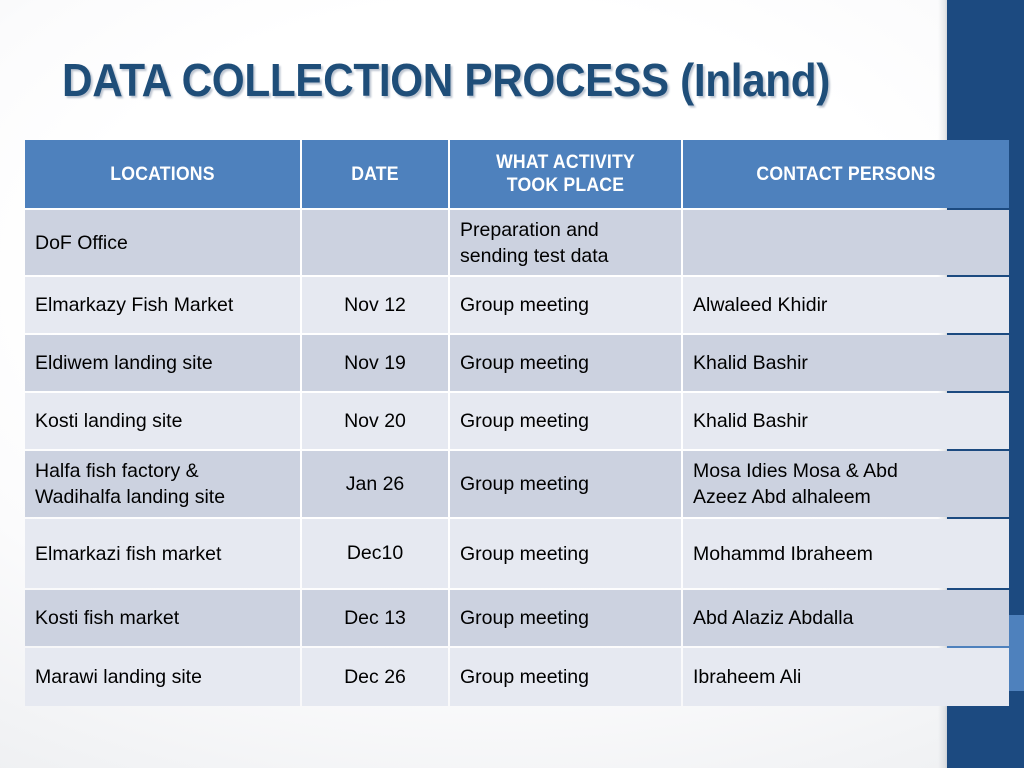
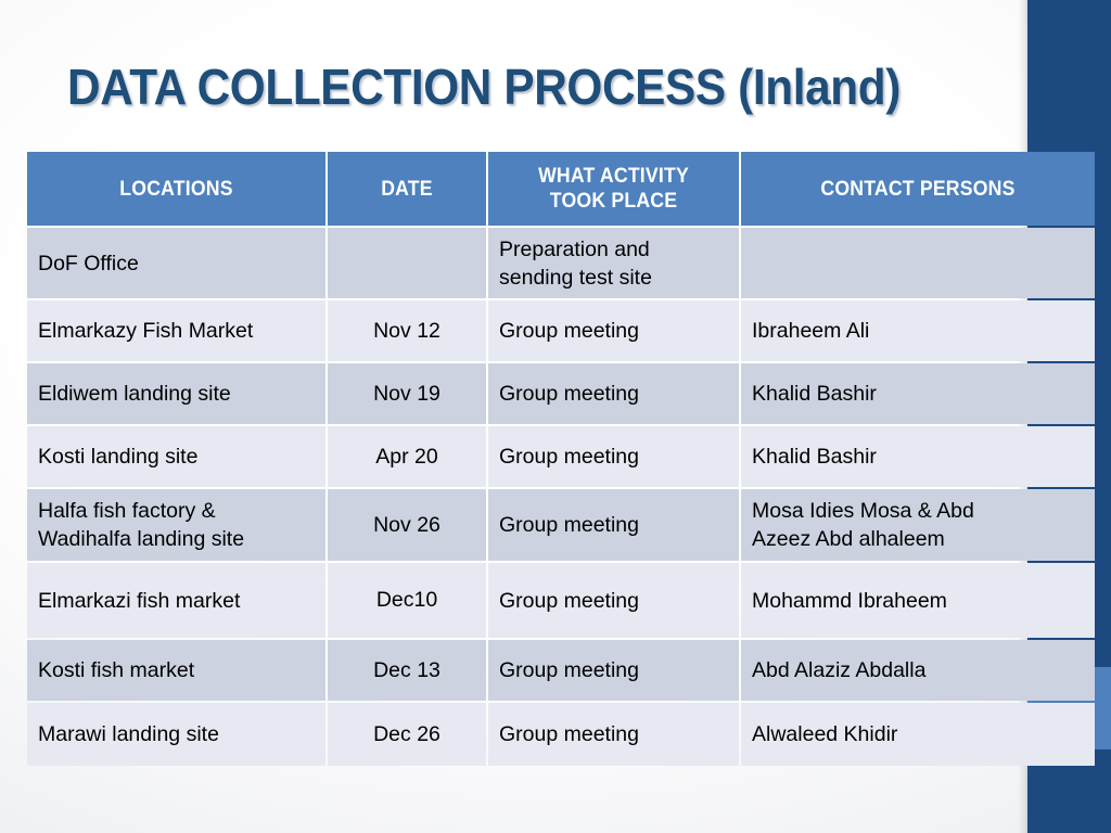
  DATA COLLECTION PROCESS (Inland)
  LOCATIONS	DATE	WHAT ACTIVITY TOOK PLACE	CONTACT PERSONS
- DoF Office		Preparation and sending test data
+ DoF Office		Preparation and sending test site
- Elmarkazy Fish Market	Nov 12	Group meeting	Alwaleed Khidir
+ Elmarkazy Fish Market	Nov 12	Group meeting	Ibraheem Ali
  Eldiwem landing site	Nov 19	Group meeting	Khalid Bashir
- Kosti landing site	Nov 20	Group meeting	Khalid Bashir
+ Kosti landing site	Apr 20	Group meeting	Khalid Bashir
- Halfa fish factory & Wadihalfa landing site	Jan 26	Group meeting	Mosa Idies Mosa & Abd Azeez Abd alhaleem
+ Halfa fish factory & Wadihalfa landing site	Nov 26	Group meeting	Mosa Idies Mosa & Abd Azeez Abd alhaleem
  Elmarkazi fish market	Dec10	Group meeting	Mohammd Ibraheem
  Kosti fish market	Dec 13	Group meeting	Abd Alaziz Abdalla
- Marawi landing site	Dec 26	Group meeting	Ibraheem Ali
+ Marawi landing site	Dec 26	Group meeting	Alwaleed Khidir
